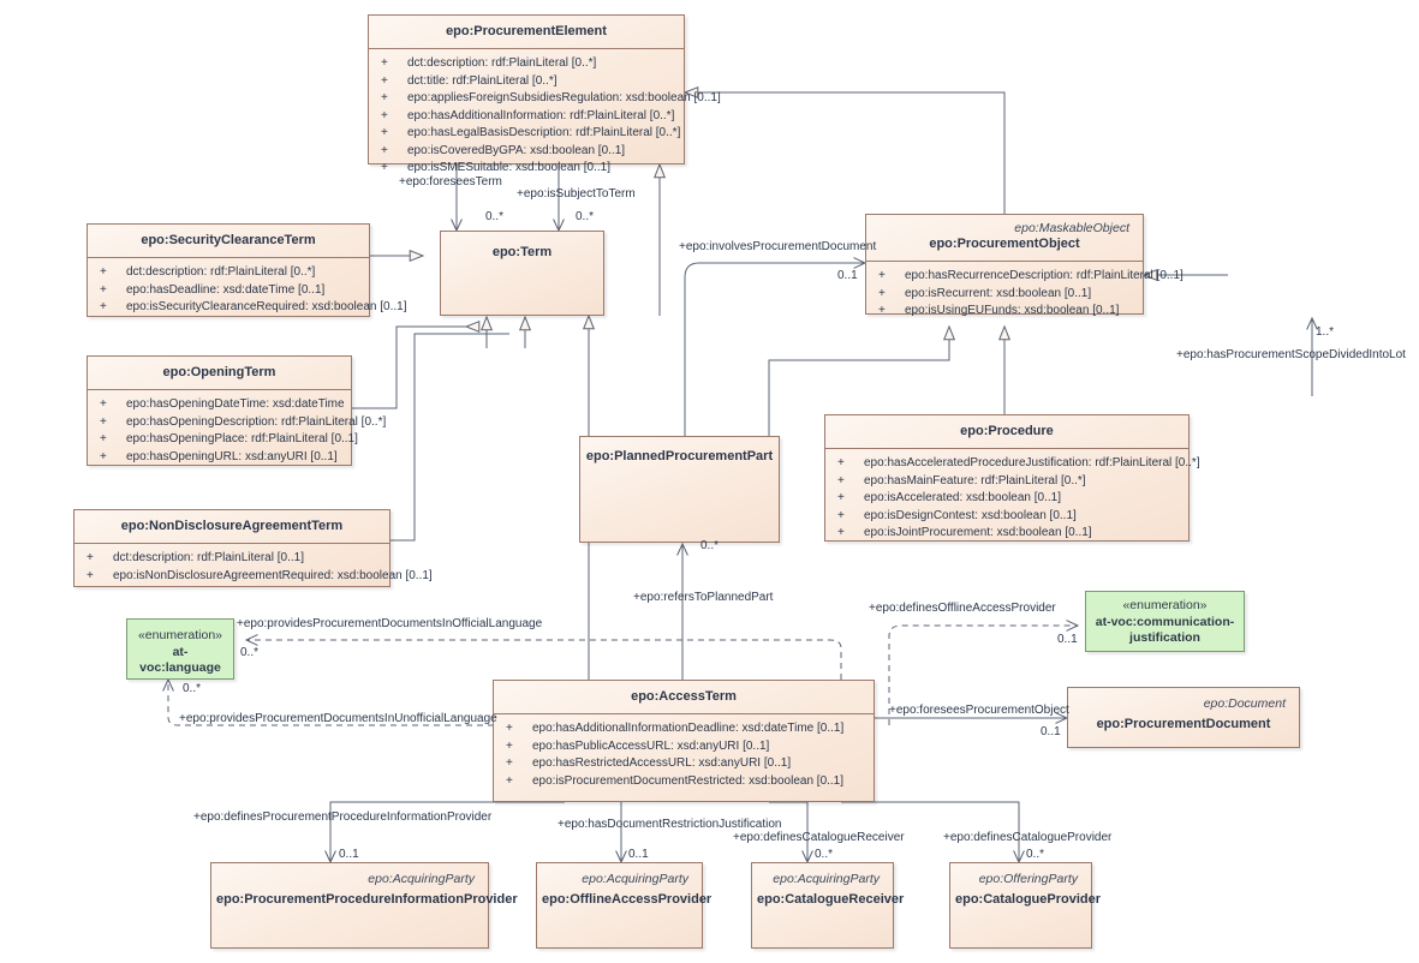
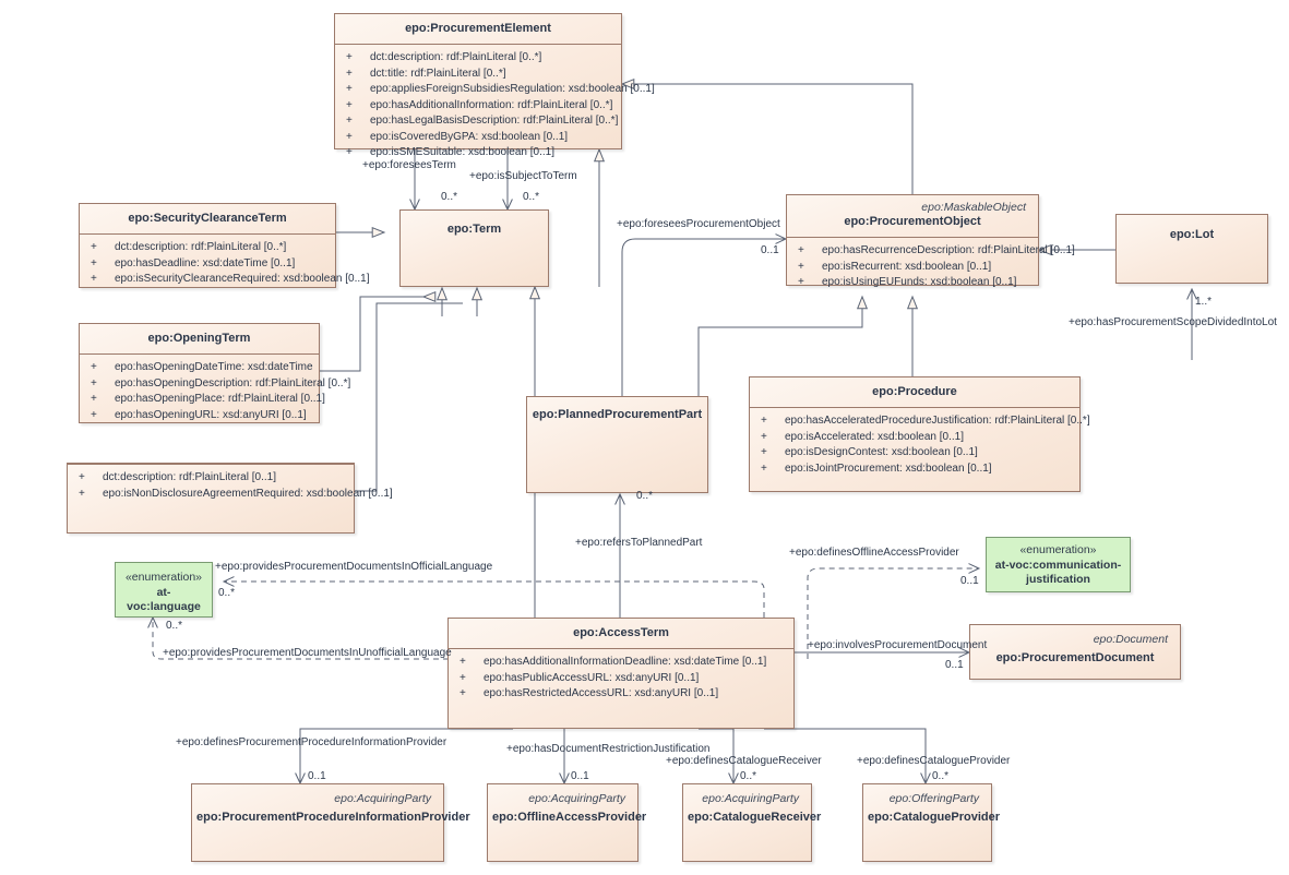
  epo:ProcurementElement
  + dct:description: rdf:PlainLiteral [0..*]
  + dct:title: rdf:PlainLiteral [0..*]
  + epo:appliesForeignSubsidiesRegulation: xsd:boolean [0..1]
  + epo:hasAdditionalInformation: rdf:PlainLiteral [0..*]
  + epo:hasLegalBasisDescription: rdf:PlainLiteral [0..*]
  + epo:isCoveredByGPA: xsd:boolean [0..1]
  + epo:isSMESuitable: xsd:boolean [0..1]
  epo:SecurityClearanceTerm
  + dct:description: rdf:PlainLiteral [0..*]
  + epo:hasDeadline: xsd:dateTime [0..1]
  + epo:isSecurityClearanceRequired: xsd:boolean [0..1]
  epo:OpeningTerm
  + epo:hasOpeningDateTime: xsd:dateTime
  + epo:hasOpeningDescription: rdf:PlainLiteral [0..*]
  + epo:hasOpeningPlace: rdf:PlainLiteral [0..1]
  + epo:hasOpeningURL: xsd:anyURI [0..1]
- epo:NonDisclosureAgreementTerm
  + dct:description: rdf:PlainLiteral [0..1]
  + epo:isNonDisclosureAgreementRequired: xsd:boolean [0..1]
  epo:Term
  epo:MaskableObject
  epo:ProcurementObject
  + epo:hasRecurrenceDescription: rdf:PlainLiteral [0..1]
  + epo:isRecurrent: xsd:boolean [0..1]
  + epo:isUsingEUFunds: xsd:boolean [0..1]
+ epo:Lot
  epo:PlannedProcurementPart
  epo:Procedure
  + epo:hasAcceleratedProcedureJustification: rdf:PlainLiteral [0..*]
- + epo:hasMainFeature: rdf:PlainLiteral [0..*]
  + epo:isAccelerated: xsd:boolean [0..1]
  + epo:isDesignContest: xsd:boolean [0..1]
  + epo:isJointProcurement: xsd:boolean [0..1]
  epo:AccessTerm
  + epo:hasAdditionalInformationDeadline: xsd:dateTime [0..1]
  + epo:hasPublicAccessURL: xsd:anyURI [0..1]
  + epo:hasRestrictedAccessURL: xsd:anyURI [0..1]
- + epo:isProcurementDocumentRestricted: xsd:boolean [0..1]
  epo:Document
  epo:ProcurementDocument
  epo:AcquiringParty
  epo:ProcurementProcedureInformationProvider
  epo:AcquiringParty
  epo:OfflineAccessProvider
  epo:AcquiringParty
  epo:CatalogueReceiver
  epo:OfferingParty
  epo:CatalogueProvider
  «enumeration»
  at-voc:language
  «enumeration»
  at-voc:communication-justification
  +epo:foreseesTerm
  +epo:isSubjectToTerm
- +epo:involvesProcurementDocument
+ +epo:foreseesProcurementObject
  +epo:hasProcurementScopeDividedIntoLot
  +epo:refersToPlannedPart
  +epo:providesProcurementDocumentsInOfficialLanguage
  +epo:providesProcurementDocumentsInUnofficialLanguage
  +epo:definesOfflineAccessProvider
- +epo:foreseesProcurementObject
+ +epo:involvesProcurementDocument
  +epo:definesProcurementProcedureInformationProvider
  +epo:hasDocumentRestrictionJustification
  +epo:definesCatalogueReceiver
  +epo:definesCatalogueProvider
  0..*
  0..*
  0..1
  1..*
  0..*
  0..*
  0..*
  0..1
  0..1
  0..1
  0..1
  0..*
  0..*
